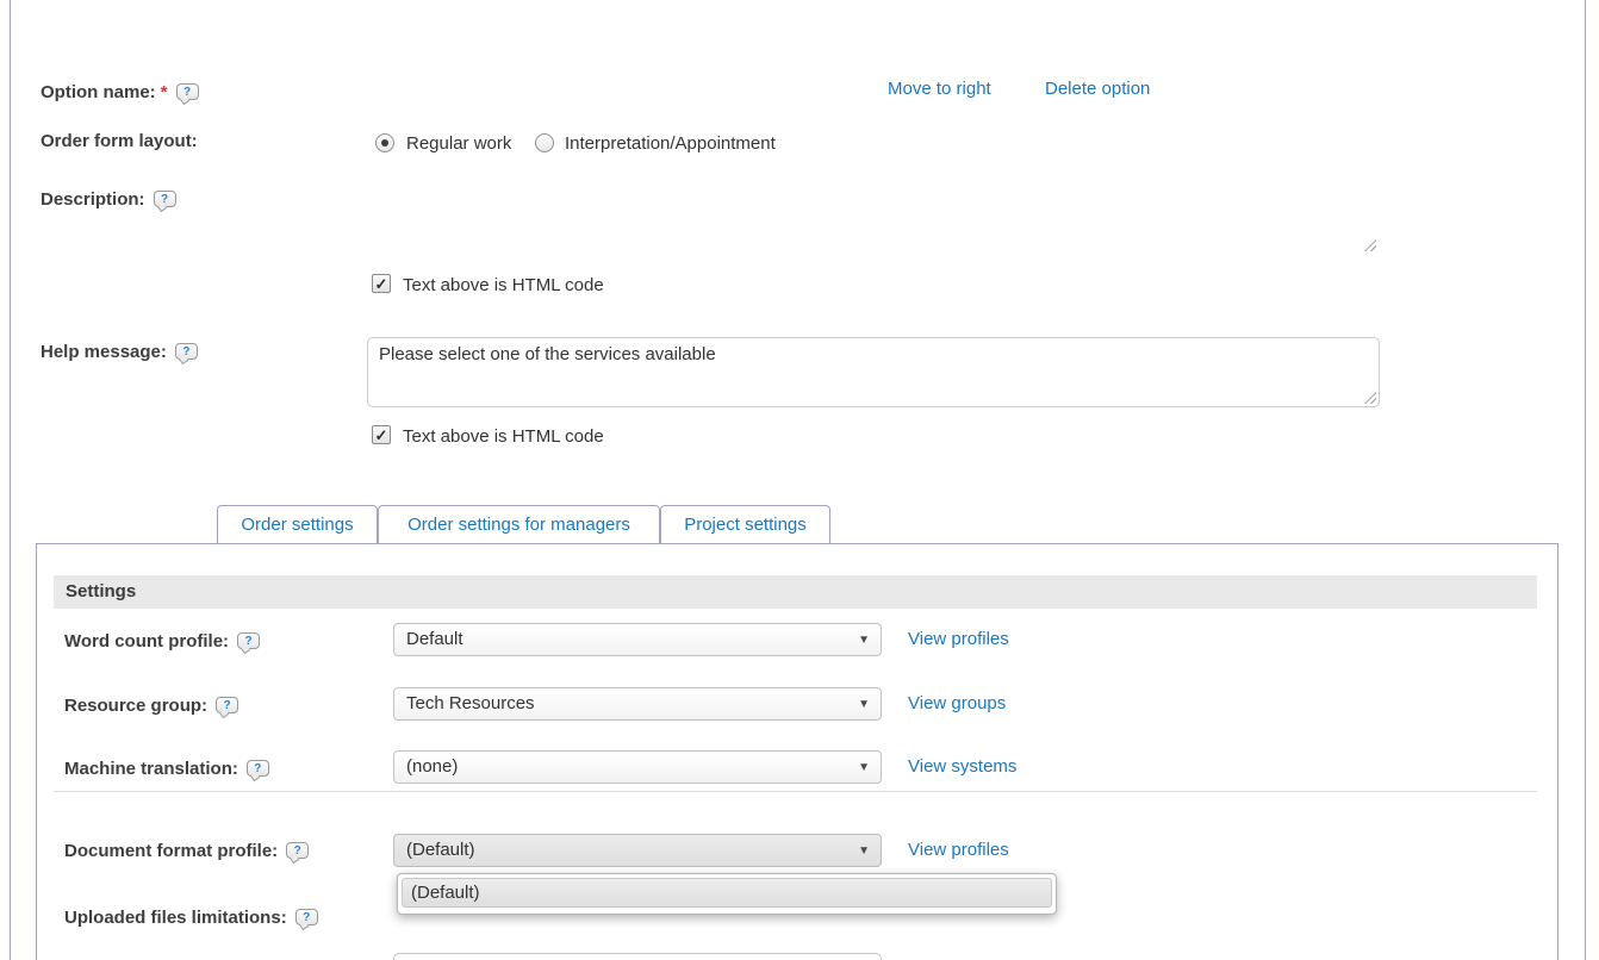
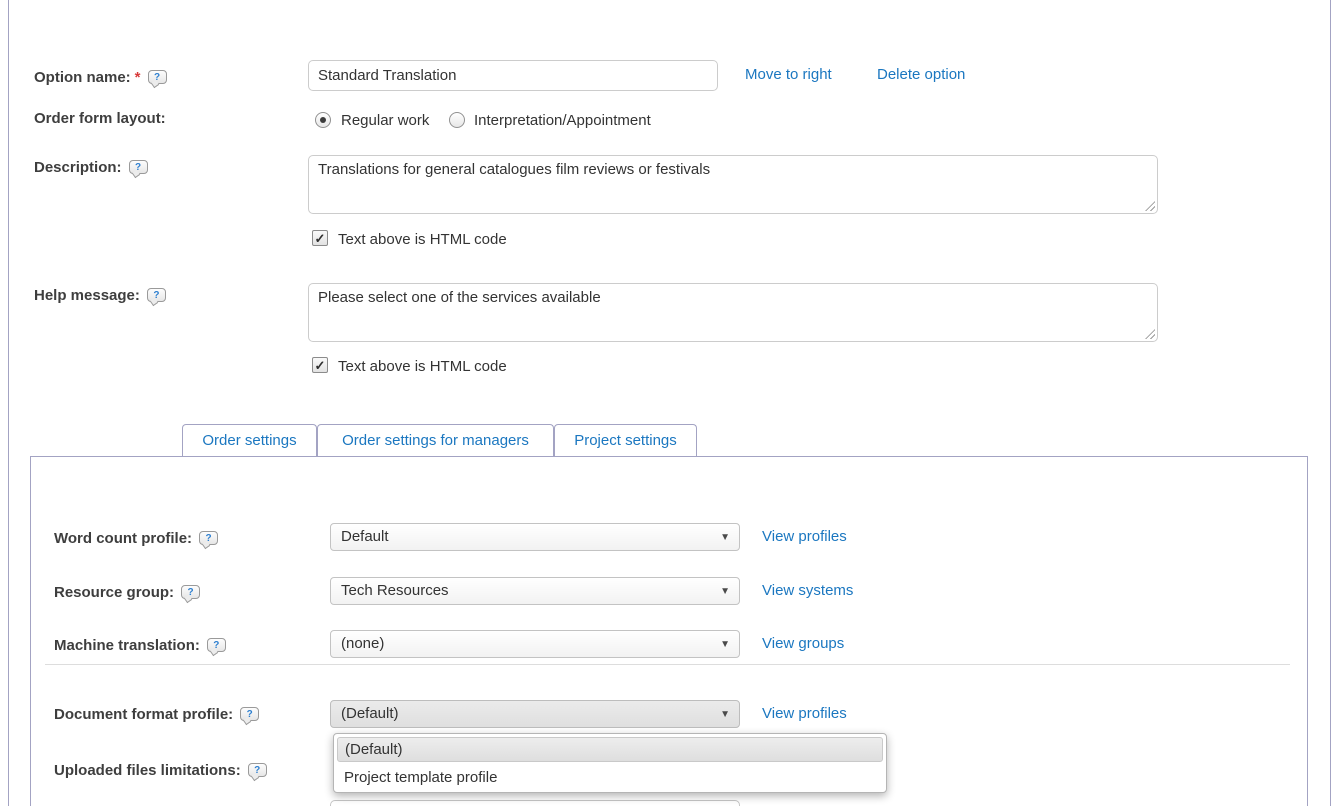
  Option name: * ?
+ Standard Translation
  Move to right
  Delete option
  Order form layout:
  Regular work
  Interpretation/Appointment
  Description: ?
+ Translations for general catalogues film reviews or festivals
  ✓
  Text above is HTML code
  Help message: ?
  Please select one of the services available
  ✓
  Text above is HTML code
  Order settings
  Order settings for managers
  Project settings
- Settings
  Word count profile: ?
  Default
  ▼
  View profiles
  Resource group: ?
  Tech Resources
  ▼
- View groups
+ View systems
  Machine translation: ?
  (none)
  ▼
- View systems
+ View groups
  Document format profile: ?
  (Default)
  ▼
  View profiles
  Uploaded files limitations: ?
  (Default)
+ Project template profile
